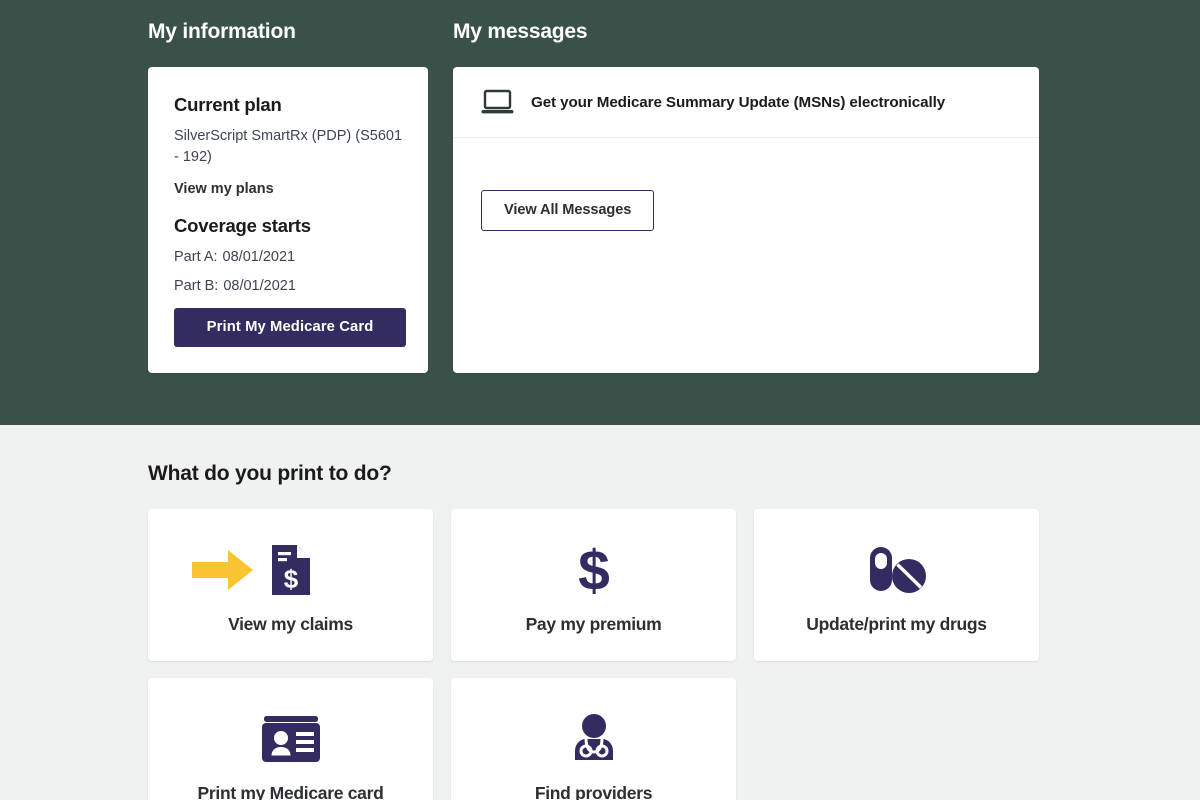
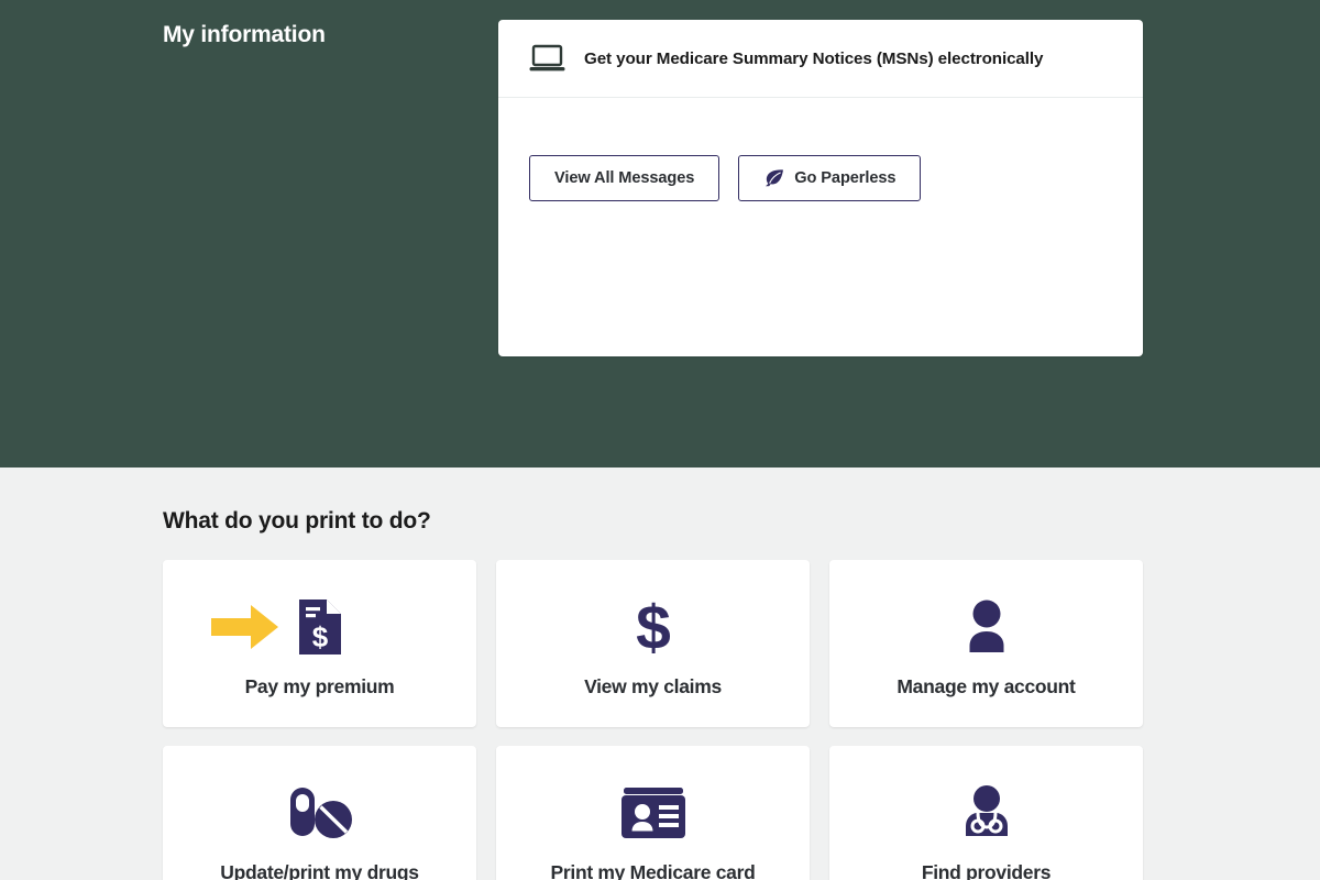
  My information
- Current plan
- SilverScript SmartRx (PDP) (S5601 - 192)
- View my plans
- Coverage starts
- Part A: 08/01/2021
- Part B: 08/01/2021
- Print My Medicare Card
- My messages
- Get your Medicare Summary Update (MSNs) electronically
+ Get your Medicare Summary Notices (MSNs) electronically
  View All Messages
+ Go Paperless
  What do you print to do?
  $
- View my claims
+ Pay my premium
  $
- Pay my premium
+ View my claims
+ Manage my account
  Update/print my drugs
  Print my Medicare card
  Find providers
